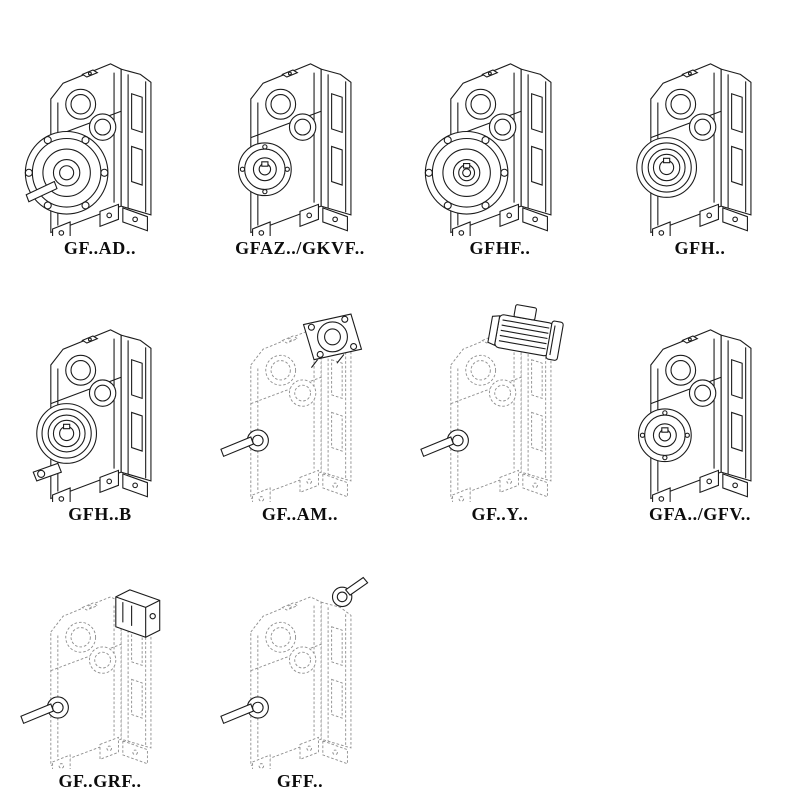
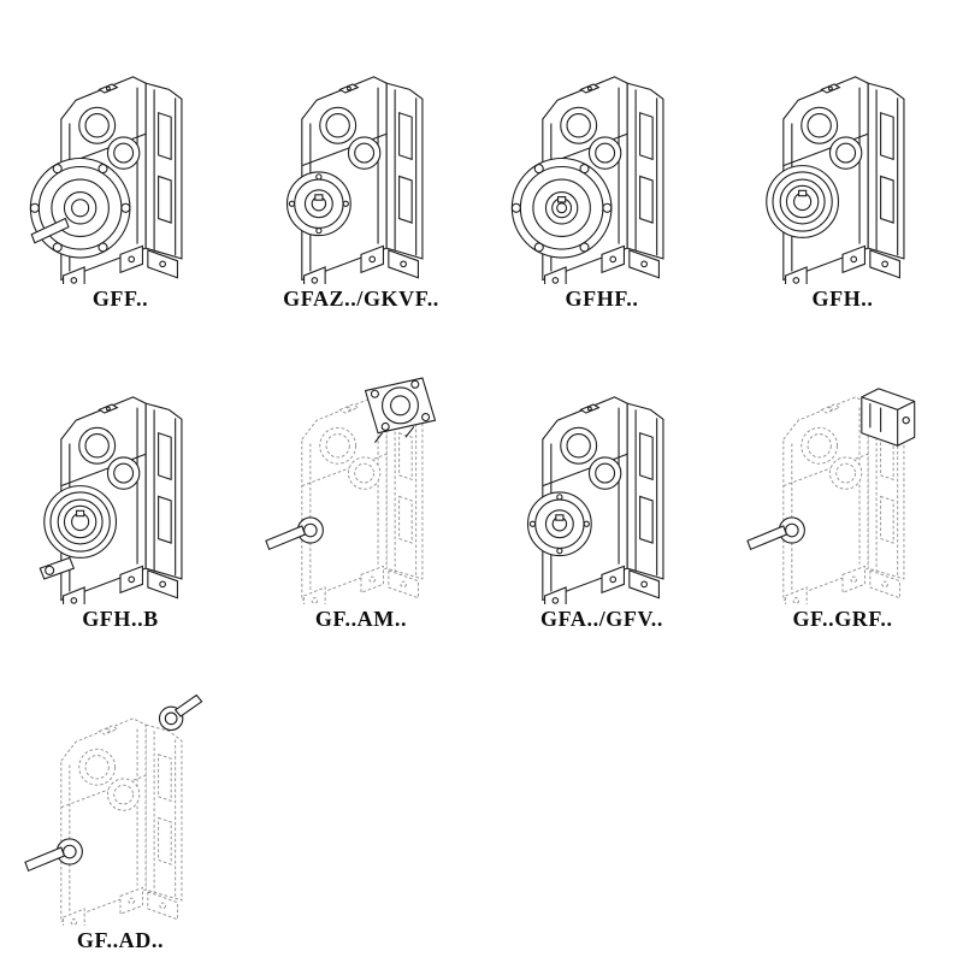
- GF..AD..
+ GFF..
  GFAZ../GKVF..
  GFHF..
  GFH..
  GFH..B
  GF..AM..
- GF..Y..
  GFA../GFV..
  GF..GRF..
- GFF..
+ GF..AD..
